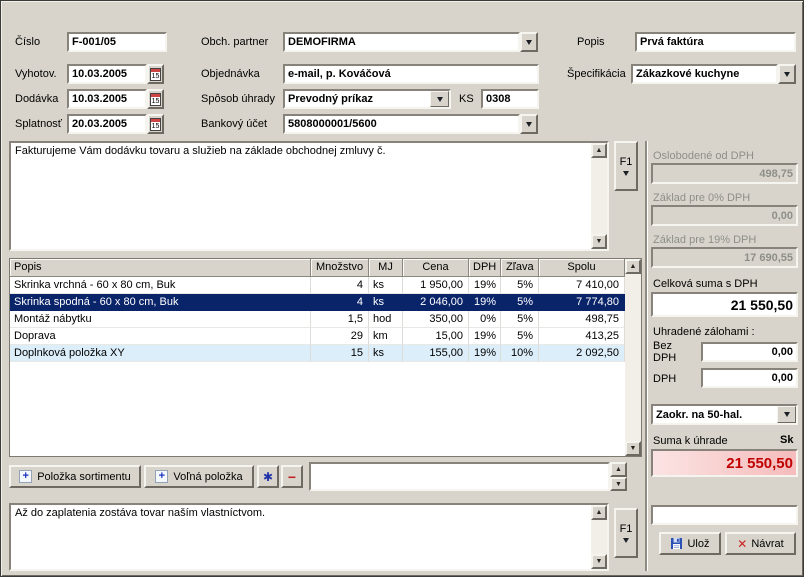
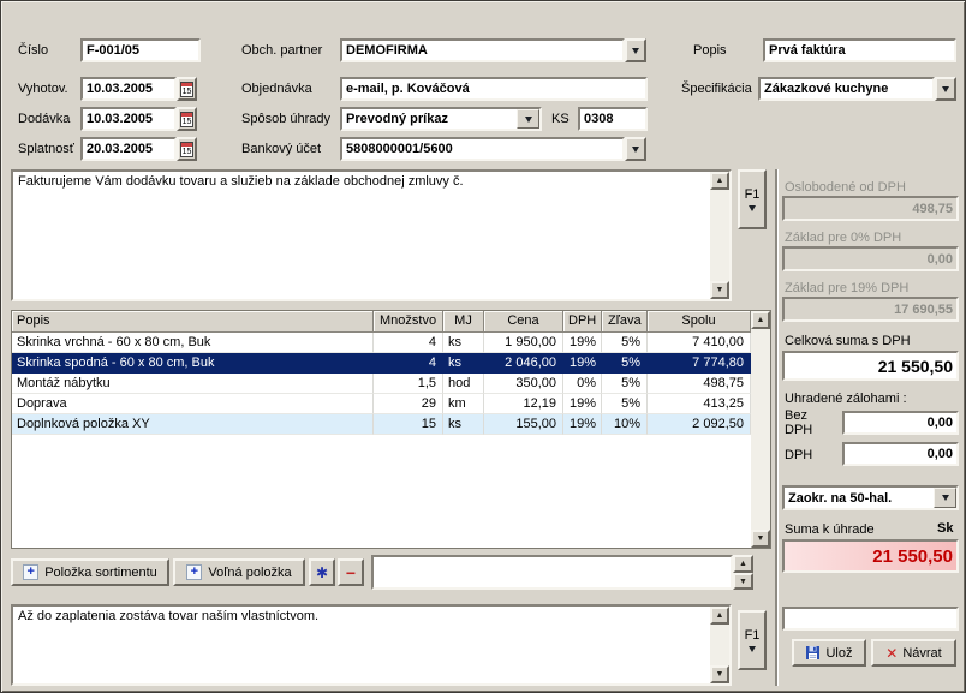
  Číslo
  F-001/05
  Obch. partner
  DEMOFIRMA
  Popis
  Prvá faktúra
  Vyhotov.
  10.03.2005
  Objednávka
  e-mail, p. Kováčová
  Špecifikácia
  Zákazkové kuchyne
  Dodávka
  10.03.2005
  Spôsob úhrady
  Prevodný príkaz
  KS
  0308
  Splatnosť
  20.03.2005
  Bankový účet
  5808000001/5600
  Fakturujeme Vám dodávku tovaru a služieb na základe obchodnej zmluvy č.
  F1
  Popis
  Množstvo
  MJ
  Cena
  DPH
  Zľava
  Spolu
  Skrinka vrchná - 60 x 80 cm, Buk
  4
  ks
  1 950,00
  19%
  5%
  7 410,00
  Skrinka spodná - 60 x 80 cm, Buk
  4
  ks
  2 046,00
  19%
  5%
  7 774,80
  Montáž nábytku
  1,5
  hod
  350,00
  0%
  5%
  498,75
  Doprava
  29
  km
- 15,00
+ 12,19
  19%
  5%
  413,25
  Doplnková položka XY
  15
  ks
  155,00
  19%
  10%
  2 092,50
  +
  Položka sortimentu
  +
  Voľná položka
  ✱
  −
  Až do zaplatenia zostáva tovar naším vlastníctvom.
  F1
  Oslobodené od DPH
  498,75
  Základ pre 0% DPH
  0,00
  Základ pre 19% DPH
  17 690,55
  Celková suma s DPH
  21 550,50
  Uhradené zálohami :
  Bez
  DPH
  0,00
  DPH
  0,00
  Zaokr. na 50-hal.
  Suma k úhrade
  Sk
  21 550,50
  Ulož
  ✕
  Návrat
